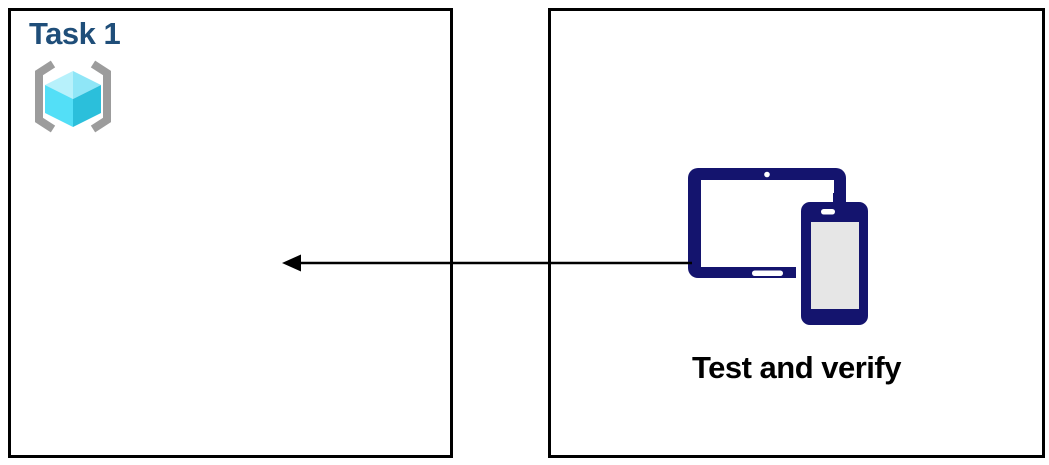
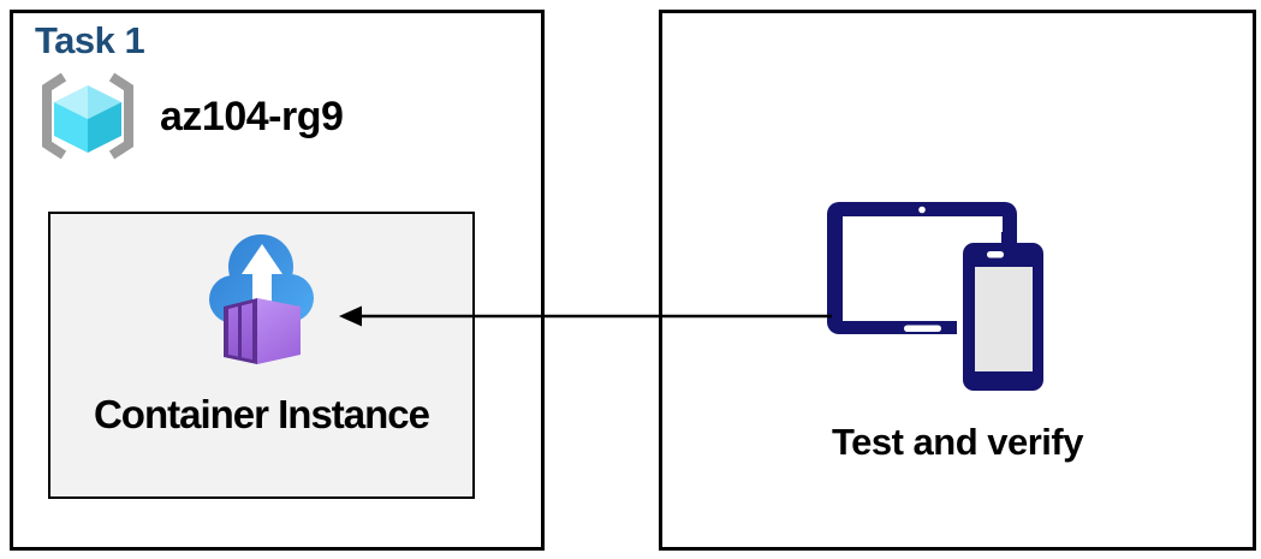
  Task 1
+ az104-rg9
+ Container Instance
  Test and verify
